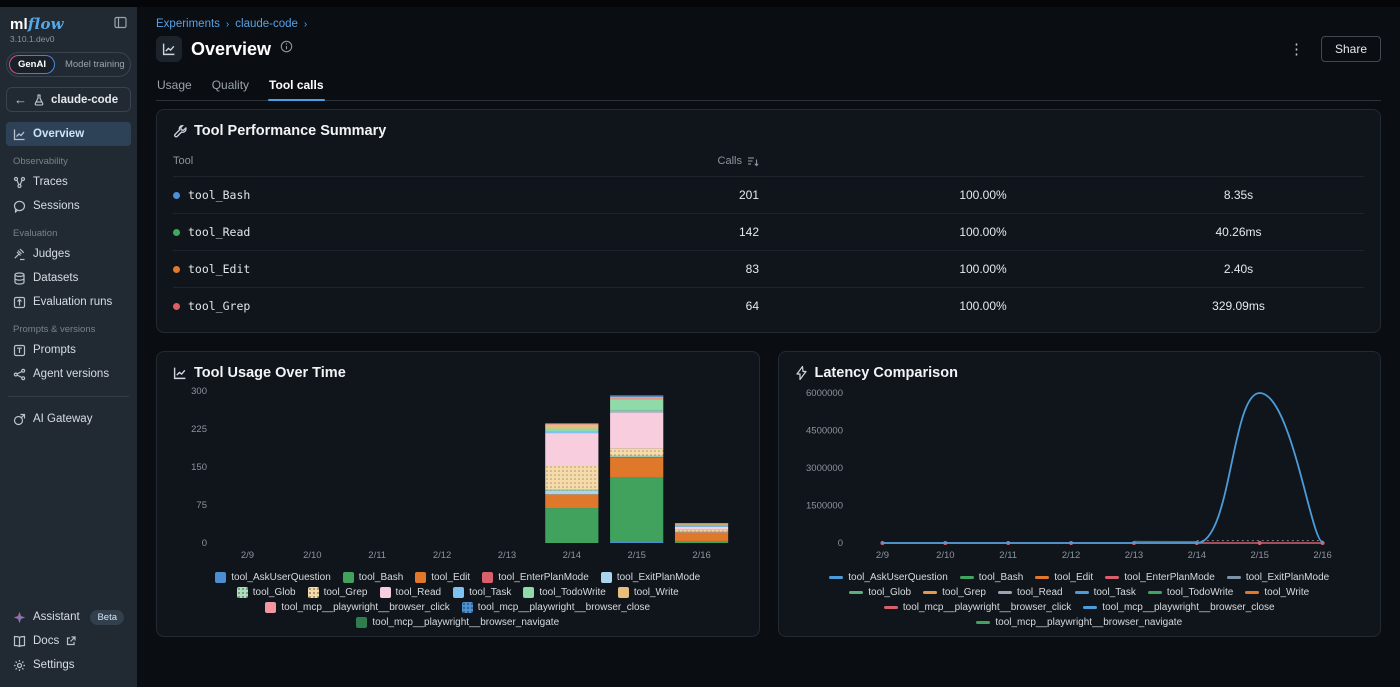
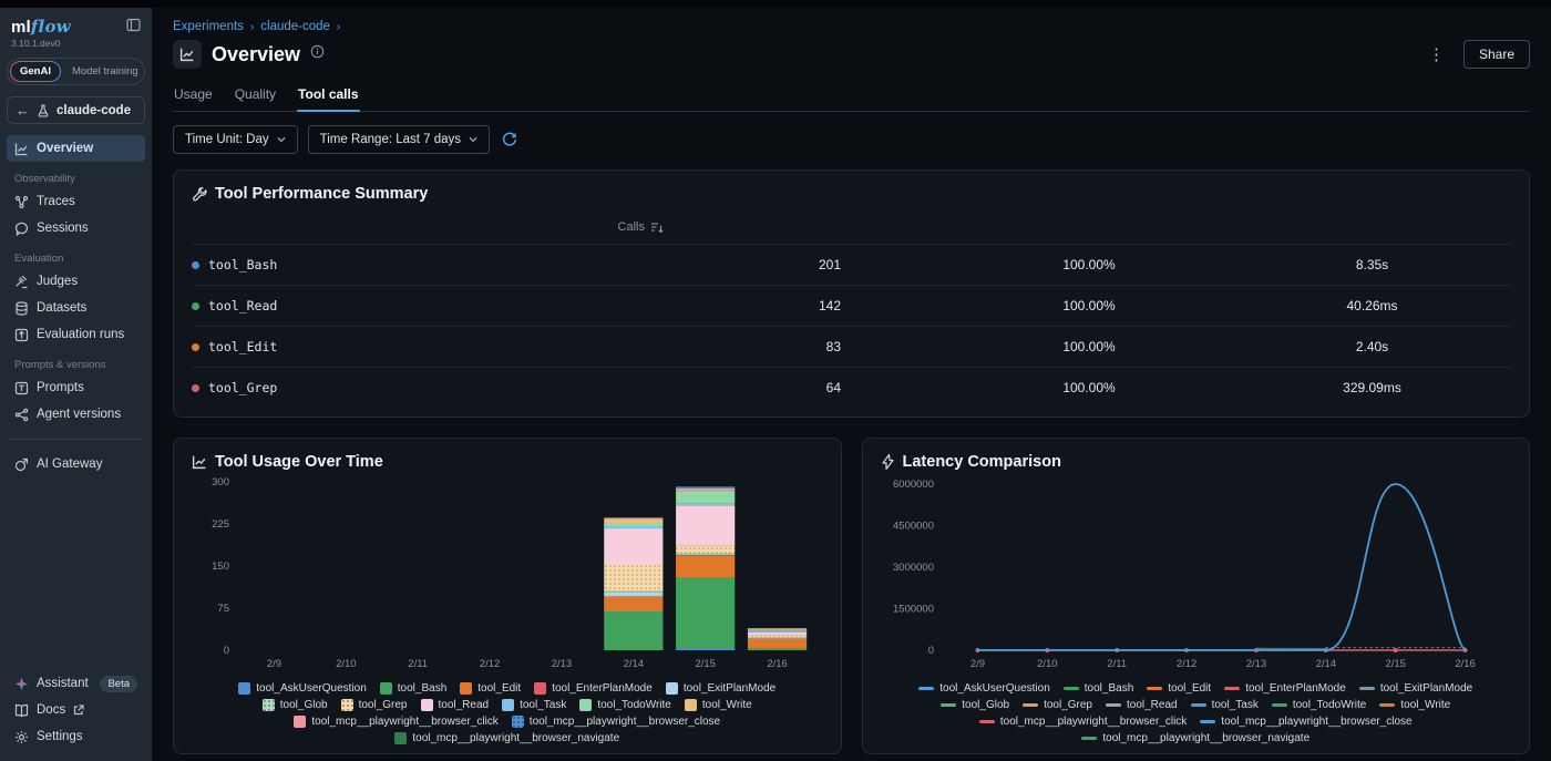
  mlflow
  3.10.1.dev0
  GenAI
  Model training
  ←
  claude-code
  Overview
  Observability
  Traces
  Sessions
  Evaluation
  Judges
  Datasets
  Evaluation runs
  Prompts & versions
  Prompts
  Agent versions
  AI Gateway
  Assistant
  Beta
  Docs
  Settings
  Experiments
  ›
  claude-code
  ›
  Overview
  ⋮
  Share
  Usage
  Quality
  Tool calls
+ Time Unit: Day
+ Time Range: Last 7 days
  Tool Performance Summary
- Tool
  Calls
  tool_Bash
  201
  100.00%
  8.35s
  tool_Read
  142
  100.00%
  40.26ms
  tool_Edit
  83
  100.00%
  2.40s
  tool_Grep
  64
  100.00%
  329.09ms
  Tool Usage Over Time
  0
  75
  150
  225
  300
  2/9
  2/10
  2/11
  2/12
  2/13
  2/14
  2/15
  2/16
  tool_AskUserQuestion
  tool_Bash
  tool_Edit
  tool_EnterPlanMode
  tool_ExitPlanMode
  tool_Glob
  tool_Grep
  tool_Read
  tool_Task
  tool_TodoWrite
  tool_Write
  tool_mcp__playwright__browser_click
  tool_mcp__playwright__browser_close
  tool_mcp__playwright__browser_navigate
  Latency Comparison
  0
  1500000
  3000000
  4500000
  6000000
  2/9
  2/10
  2/11
  2/12
  2/13
  2/14
  2/15
  2/16
  tool_AskUserQuestion
  tool_Bash
  tool_Edit
  tool_EnterPlanMode
  tool_ExitPlanMode
  tool_Glob
  tool_Grep
  tool_Read
  tool_Task
  tool_TodoWrite
  tool_Write
  tool_mcp__playwright__browser_click
  tool_mcp__playwright__browser_close
  tool_mcp__playwright__browser_navigate
